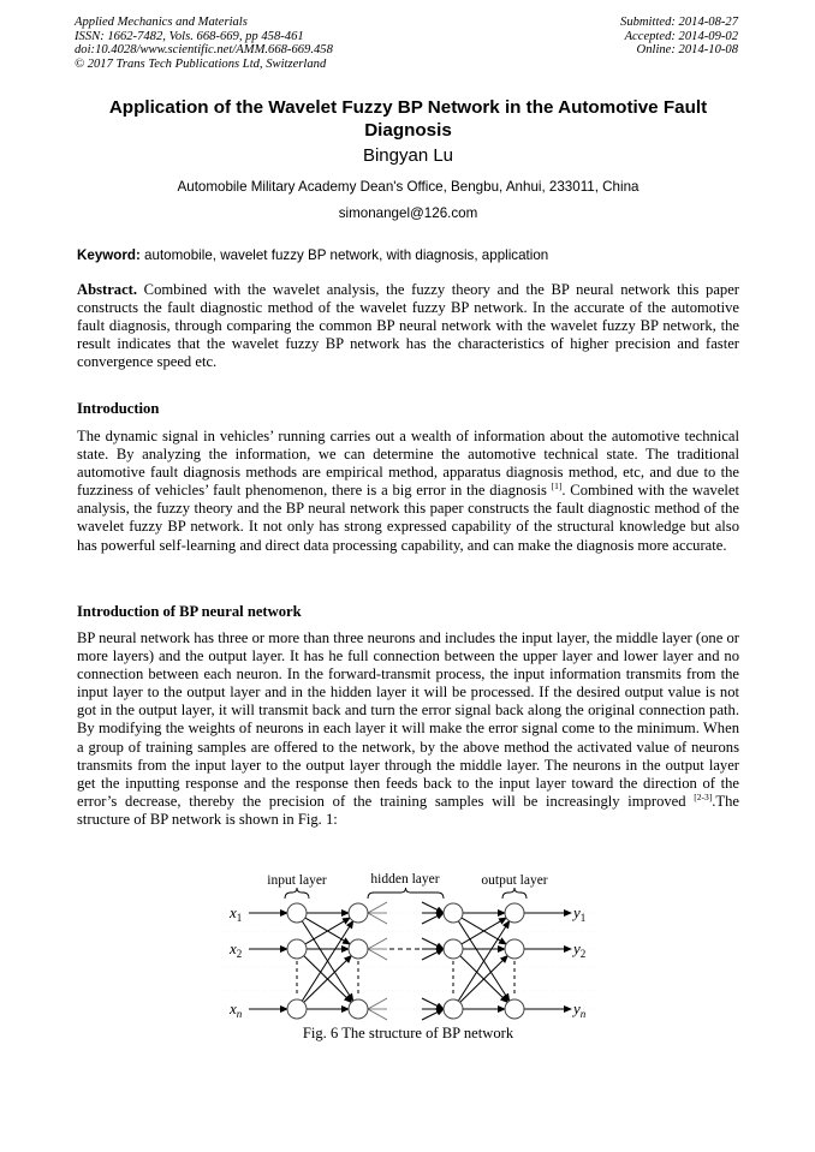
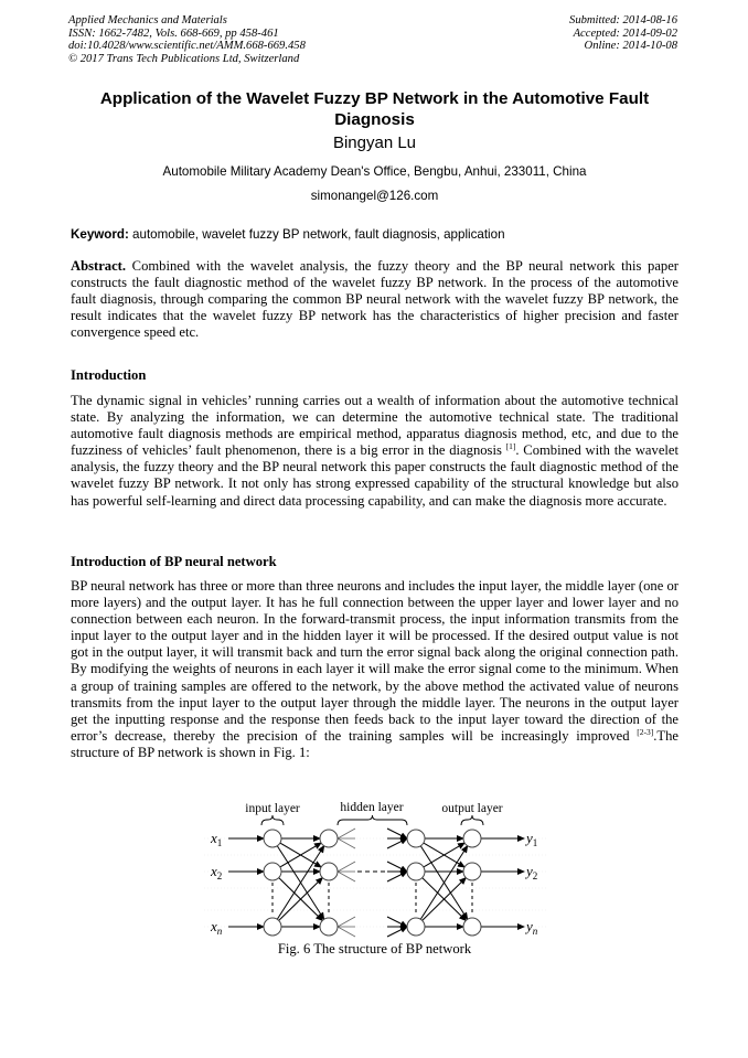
  Applied Mechanics and Materials
  ISSN: 1662-7482, Vols. 668-669, pp 458-461
  doi:10.4028/www.scientific.net/AMM.668-669.458
  © 2017 Trans Tech Publications Ltd, Switzerland
- Submitted: 2014-08-27
+ Submitted: 2014-08-16
  Accepted: 2014-09-02
  Online: 2014-10-08
  Application of the Wavelet Fuzzy BP Network in the Automotive Fault Diagnosis
  Bingyan Lu
  Automobile Military Academy Dean's Office, Bengbu, Anhui, 233011, China
  simonangel@126.com
- Keyword: automobile, wavelet fuzzy BP network, with diagnosis, application
+ Keyword: automobile, wavelet fuzzy BP network, fault diagnosis, application
- Abstract. Combined with the wavelet analysis, the fuzzy theory and the BP neural network this paper constructs the fault diagnostic method of the wavelet fuzzy BP network. In the accurate of the automotive fault diagnosis, through comparing the common BP neural network with the wavelet fuzzy BP network, the result indicates that the wavelet fuzzy BP network has the characteristics of higher precision and faster convergence speed etc.
+ Abstract. Combined with the wavelet analysis, the fuzzy theory and the BP neural network this paper constructs the fault diagnostic method of the wavelet fuzzy BP network. In the process of the automotive fault diagnosis, through comparing the common BP neural network with the wavelet fuzzy BP network, the result indicates that the wavelet fuzzy BP network has the characteristics of higher precision and faster convergence speed etc.
  Introduction
  The dynamic signal in vehicles’ running carries out a wealth of information about the automotive technical state. By analyzing the information, we can determine the automotive technical state. The traditional automotive fault diagnosis methods are empirical method, apparatus diagnosis method, etc, and due to the fuzziness of vehicles’ fault phenomenon, there is a big error in the diagnosis [1]. Combined with the wavelet analysis, the fuzzy theory and the BP neural network this paper constructs the fault diagnostic method of the wavelet fuzzy BP network. It not only has strong expressed capability of the structural knowledge but also has powerful self-learning and direct data processing capability, and can make the diagnosis more accurate.
  Introduction of BP neural network
  BP neural network has three or more than three neurons and includes the input layer, the middle layer (one or more layers) and the output layer. It has he full connection between the upper layer and lower layer and no connection between each neuron. In the forward-transmit process, the input information transmits from the input layer to the output layer and in the hidden layer it will be processed. If the desired output value is not got in the output layer, it will transmit back and turn the error signal back along the original connection path. By modifying the weights of neurons in each layer it will make the error signal come to the minimum. When a group of training samples are offered to the network, by the above method the activated value of neurons transmits from the input layer to the output layer through the middle layer. The neurons in the output layer get the inputting response and the response then feeds back to the input layer toward the direction of the error’s decrease, thereby the precision of the training samples will be increasingly improved [2-3].The structure of BP network is shown in Fig. 1:
  input layer
  hidden layer
  output layer
  x1
  y1
  x2
  y2
  xn
  yn
  Fig. 6 The structure of BP network
